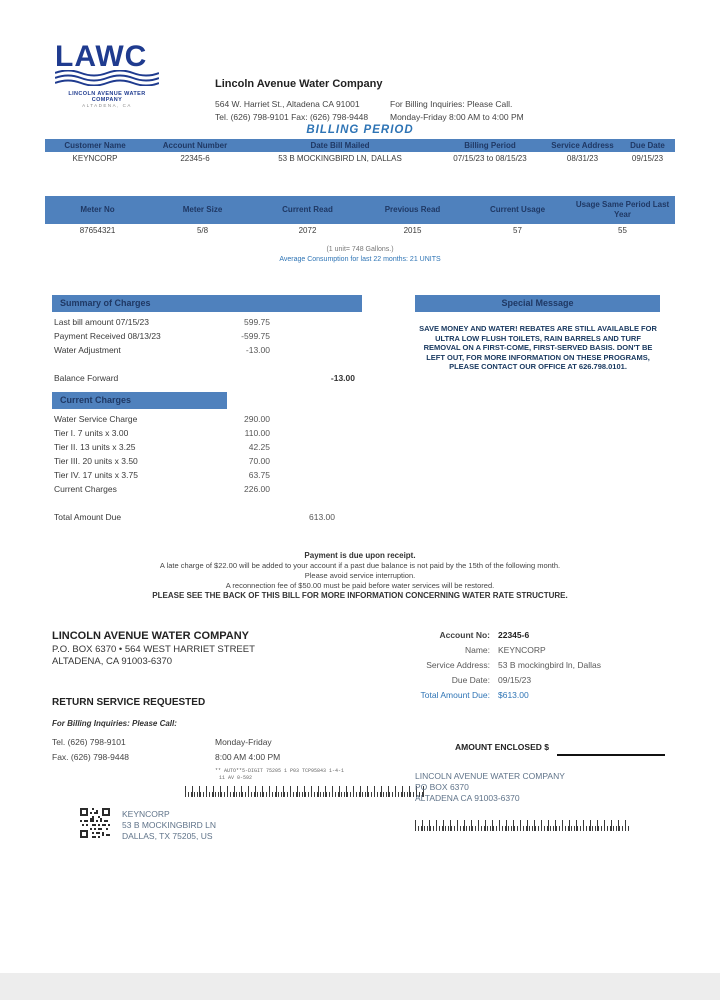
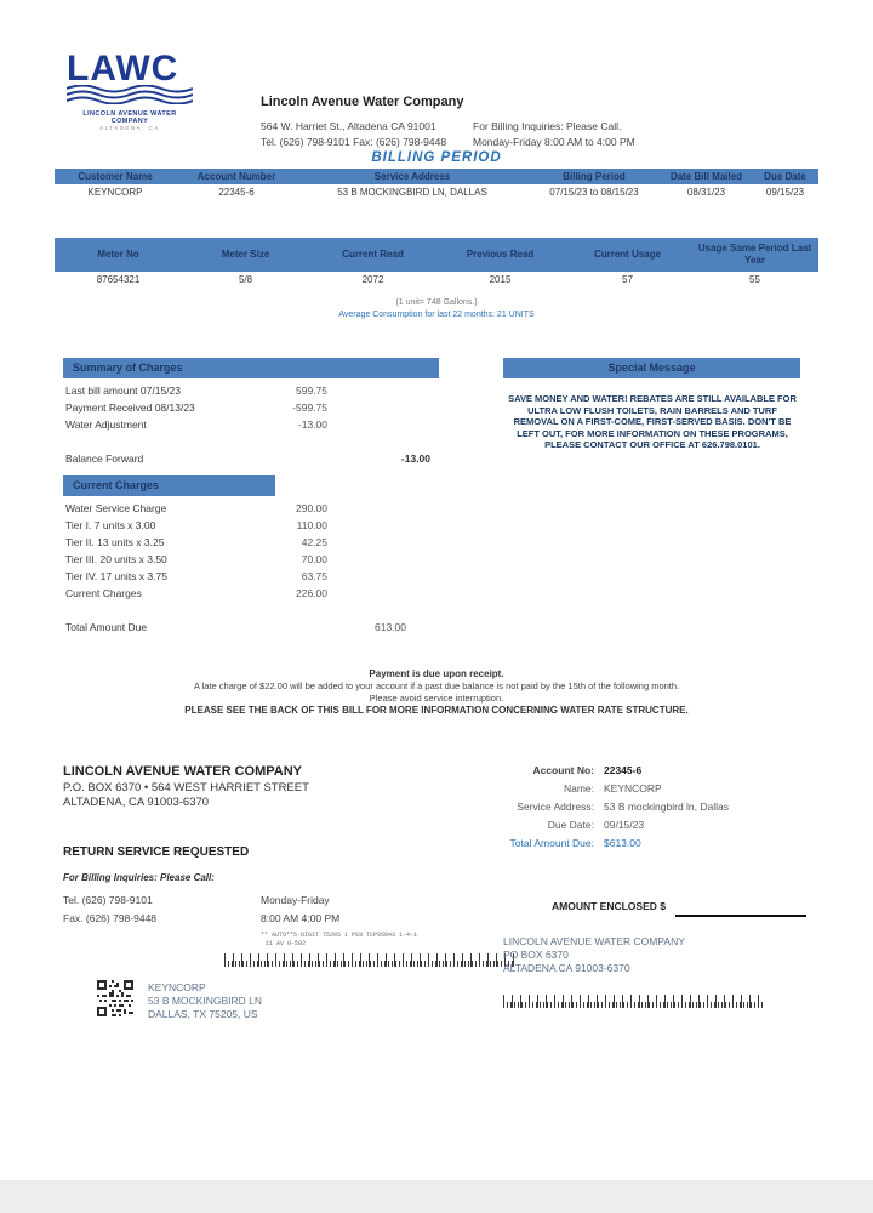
  LAWC
  Lincoln Avenue Water Company
  564 W. Harriet St., Altadena CA 91001
  Tel. (626) 798-9101 Fax: (626) 798-9448
  For Billing Inquiries: Please Call.
  Monday-Friday 8:00 AM to 4:00 PM
  BILLING PERIOD
  Customer Name
  Account Number
- Date Bill Mailed
+ Service Address
  Billing Period
- Service Address
+ Date Bill Mailed
  Due Date
  KEYNCORP
  22345-6
  53 B MOCKINGBIRD LN, DALLAS
  07/15/23 to 08/15/23
  08/31/23
  09/15/23
  Meter No
  Meter Size
  Current Read
  Previous Read
  Current Usage
  Usage Same Period Last Year
  87654321
  5/8
  2072
  2015
  57
  55
  Summary of Charges
  Last bill amount 07/15/23
  599.75
  Payment Received 08/13/23
  -599.75
  Water Adjustment
  -13.00
  Balance Forward
  -13.00
  Current Charges
  Water Service Charge
  290.00
  Tier I. 7 units x 3.00
  110.00
  Tier II. 13 units x 3.25
  42.25
  Tier III. 20 units x 3.50
  70.00
  Tier IV. 17 units x 3.75
  63.75
  Current Charges
  226.00
  Total Amount Due
  613.00
  Special Message
  SAVE MONEY AND WATER! REBATES ARE STILL AVAILABLE FOR ULTRA LOW FLUSH TOILETS, RAIN BARRELS AND TURF REMOVAL ON A FIRST-COME, FIRST-SERVED BASIS. DON'T BE LEFT OUT, FOR MORE INFORMATION ON THESE PROGRAMS, PLEASE CONTACT OUR OFFICE AT 626.798.0101.
  Payment is due upon receipt.
  A late charge of $22.00 will be added to your account if a past due balance is not paid by the 15th of the following month.
  Please avoid service interruption.
- A reconnection fee of $50.00 must be paid before water services will be restored.
  PLEASE SEE THE BACK OF THIS BILL FOR MORE INFORMATION CONCERNING WATER RATE STRUCTURE.
  LINCOLN AVENUE WATER COMPANY
  P.O. BOX 6370 • 564 WEST HARRIET STREET
  ALTADENA, CA 91003-6370
  RETURN SERVICE REQUESTED
  Account No:
  22345-6
  Name:
  KEYNCORP
  Service Address:
  53 B mockingbird ln, Dallas
  Due Date:
  09/15/23
  Total Amount Due:
  $613.00
  For Billing Inquiries: Please Call:
  Tel. (626) 798-9101
  Monday-Friday
  Fax. (626) 798-9448
  8:00 AM 4:00 PM
  AMOUNT ENCLOSED $
  KEYNCORP
  53 B MOCKINGBIRD LN
  DALLAS, TX 75205, US
  LINCOLN AVENUE WATER COMPANY
  PO BOX 6370
  ALTADENA CA 91003-6370
